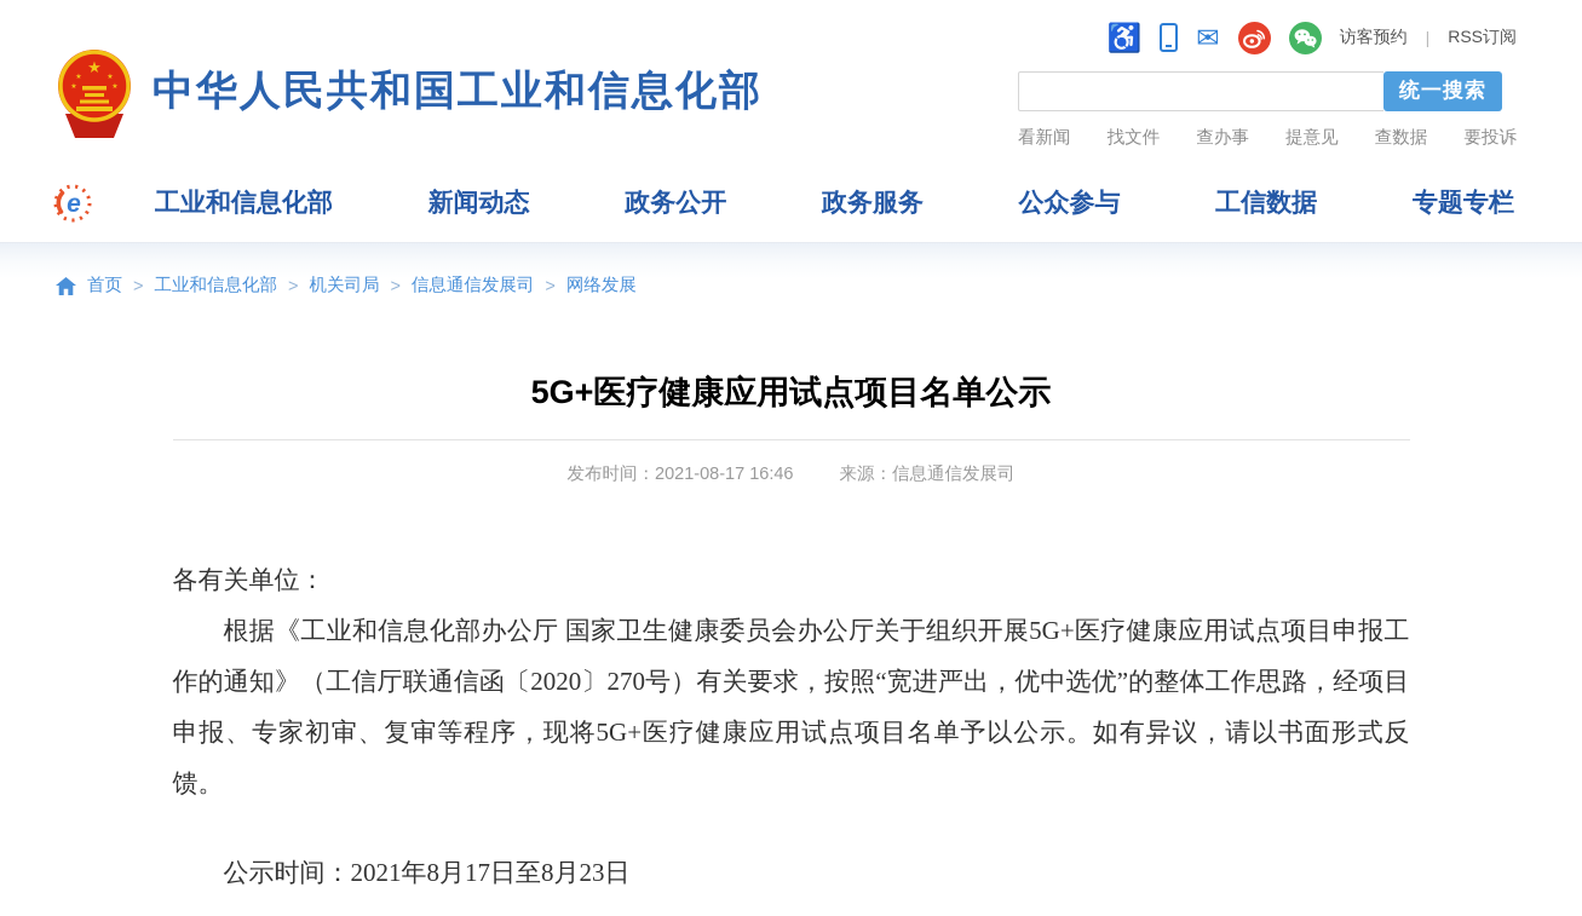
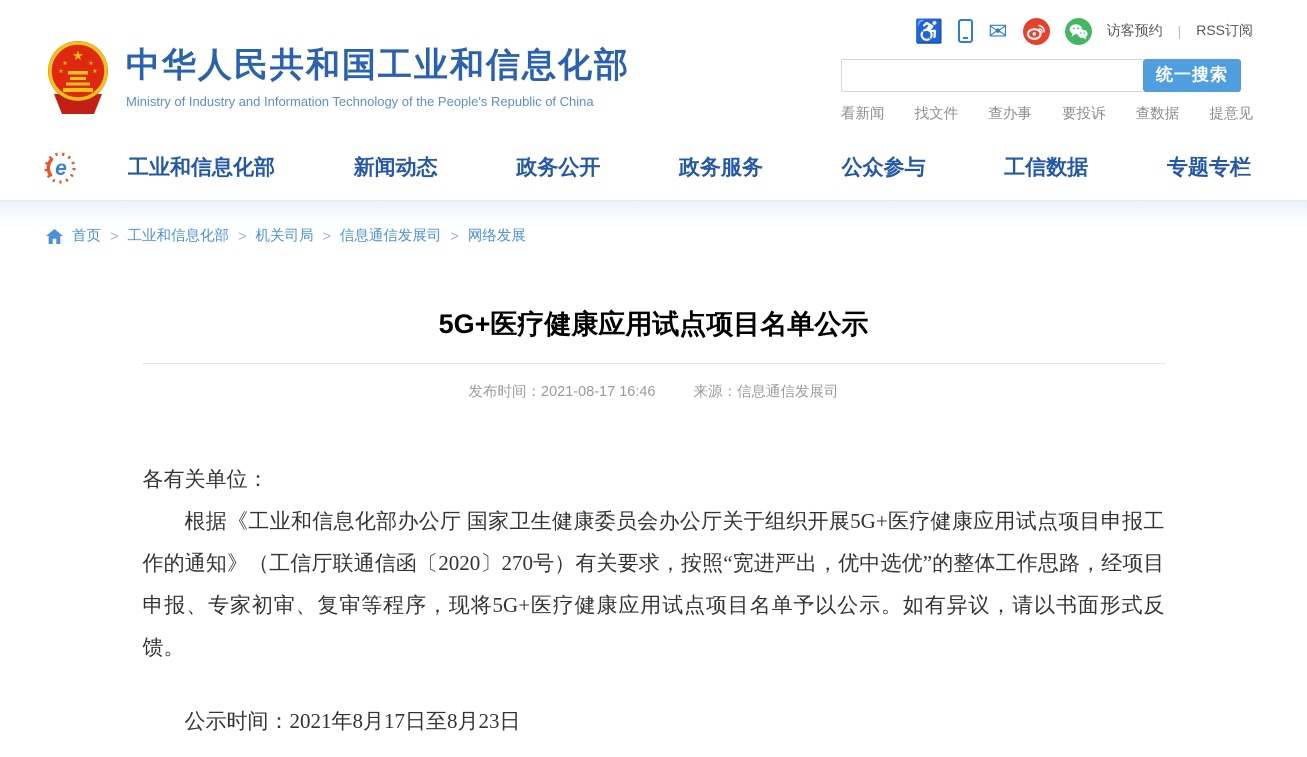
  ★
  中华人民共和国工业和信息化部
+ Ministry of Industry and Information Technology of the People's Republic of China
  ♿
  ✉
  访客预约
  |
  RSS订阅
  统一搜索
  看新闻
  找文件
  查办事
- 提意见
+ 要投诉
  查数据
- 要投诉
+ 提意见
  e
  工业和信息化部
  新闻动态
  政务公开
  政务服务
  公众参与
  工信数据
  专题专栏
  首页
  >
  工业和信息化部
  >
  机关司局
  >
  信息通信发展司
  >
  网络发展
  5G+医疗健康应用试点项目名单公示
  发布时间：2021-08-17 16:46 来源：信息通信发展司
  各有关单位：
  根据《工业和信息化部办公厅 国家卫生健康委员会办公厅关于组织开展5G+医疗健康应用试点项目申报工作的通知》（工信厅联通信函〔2020〕270号）有关要求，按照“宽进严出，优中选优”的整体工作思路，经项目申报、专家初审、复审等程序，现将5G+医疗健康应用试点项目名单予以公示。如有异议，请以书面形式反馈。
  公示时间：2021年8月17日至8月23日
